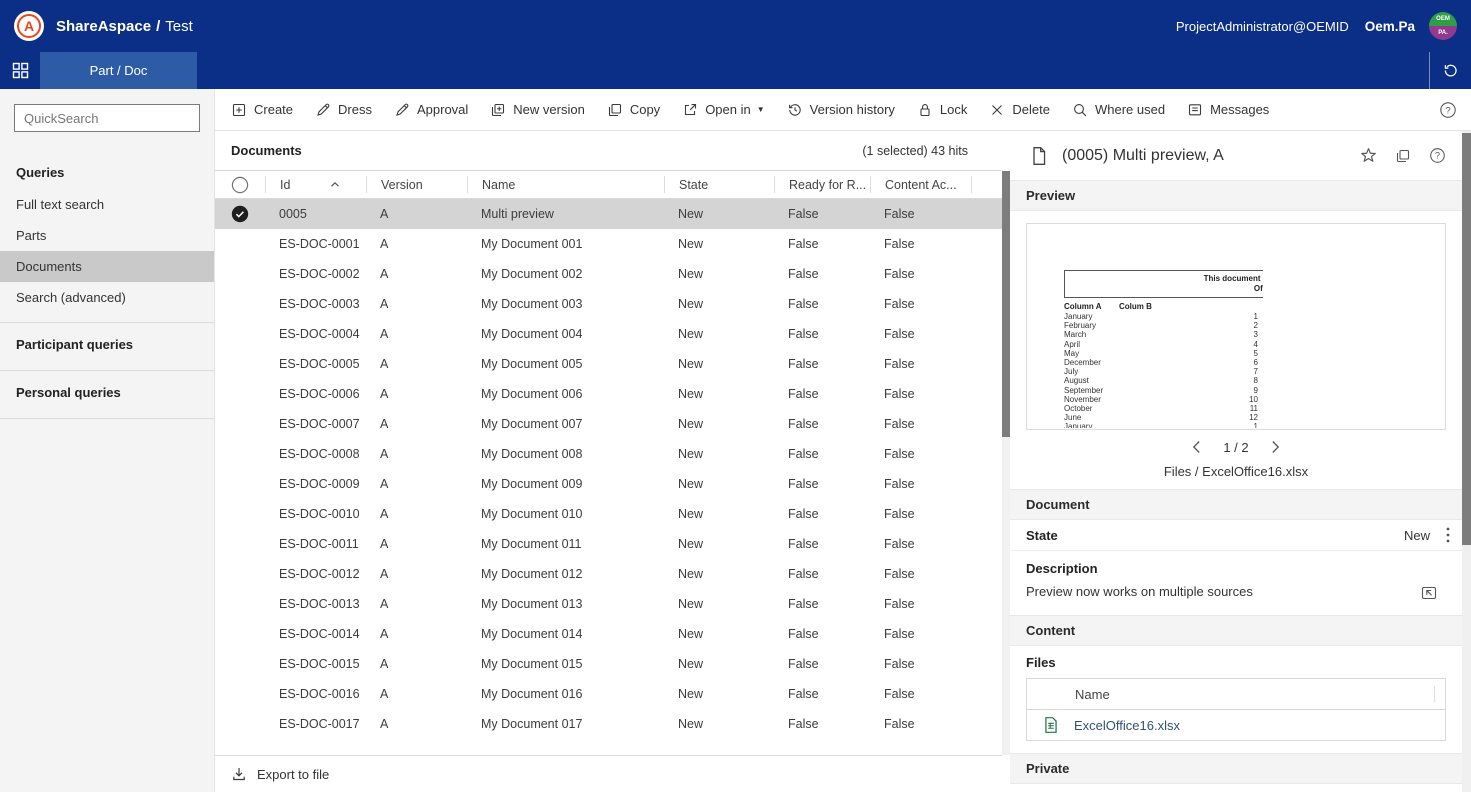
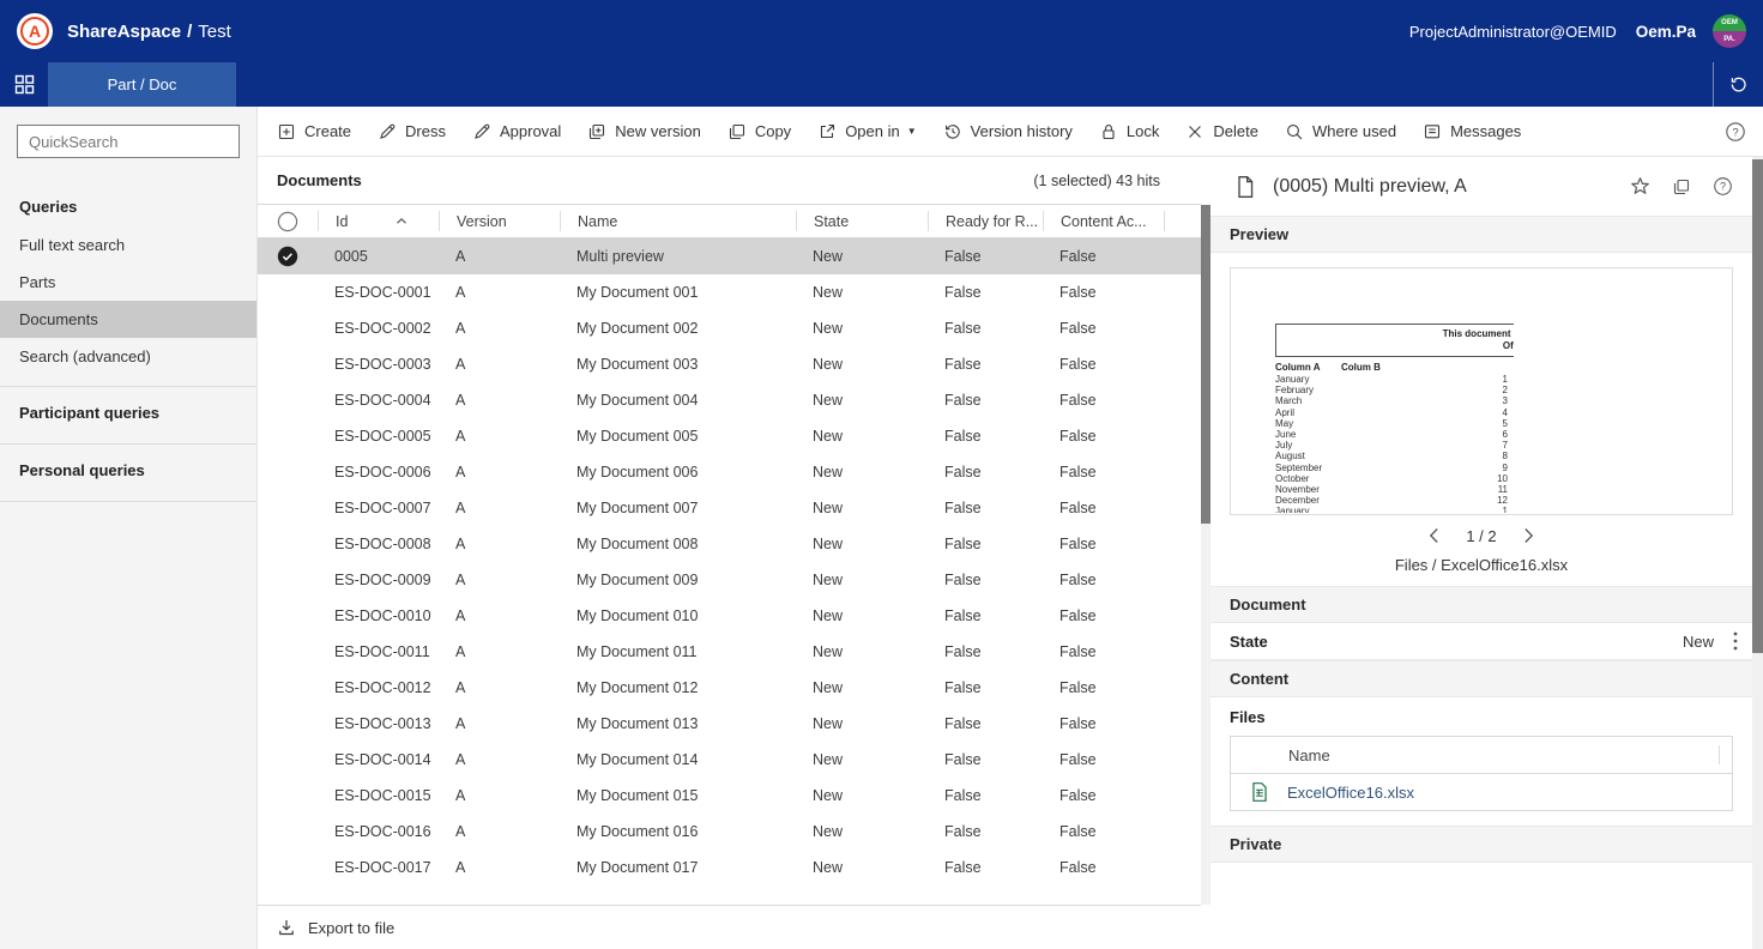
  A
  ShareAspace / Test
  ProjectAdministrator@OEMID
  Oem.Pa
  Part / Doc
  QuickSearch
  Queries
  Full text search
  Parts
  Documents
  Search (advanced)
  Participant queries
  Personal queries
  Create
  Dress
  Approval
  New version
  Copy
  Open in
  ▼
  Version history
  Lock
  Delete
  Where used
  Messages
  ?
  Documents
  (1 selected) 43 hits
  Id
  Version
  Name
  State
  Ready for R...
  Content Ac...
  0005
  A
  Multi preview
  New
  False
  False
  ES-DOC-0001
  A
  My Document 001
  New
  False
  False
  ES-DOC-0002
  A
  My Document 002
  New
  False
  False
  ES-DOC-0003
  A
  My Document 003
  New
  False
  False
  ES-DOC-0004
  A
  My Document 004
  New
  False
  False
  ES-DOC-0005
  A
  My Document 005
  New
  False
  False
  ES-DOC-0006
  A
  My Document 006
  New
  False
  False
  ES-DOC-0007
  A
  My Document 007
  New
  False
  False
  ES-DOC-0008
  A
  My Document 008
  New
  False
  False
  ES-DOC-0009
  A
  My Document 009
  New
  False
  False
  ES-DOC-0010
  A
  My Document 010
  New
  False
  False
  ES-DOC-0011
  A
  My Document 011
  New
  False
  False
  ES-DOC-0012
  A
  My Document 012
  New
  False
  False
  ES-DOC-0013
  A
  My Document 013
  New
  False
  False
  ES-DOC-0014
  A
  My Document 014
  New
  False
  False
  ES-DOC-0015
  A
  My Document 015
  New
  False
  False
  ES-DOC-0016
  A
  My Document 016
  New
  False
  False
  ES-DOC-0017
  A
  My Document 017
  New
  False
  False
  Export to file
  (0005) Multi preview, A
  ?
  Preview
  Column A
  Colum B
  January
  1
  February
  2
  March
  3
  April
  4
  May
  5
- December
+ June
  6
  July
  7
  August
  8
  September
  9
- November
+ October
  10
- October
+ November
  11
- June
+ December
  12
  January
  1
  1 / 2
  Files / ExcelOffice16.xlsx
  Document
  State
  New
- Description
- Preview now works on multiple sources
  Content
  Files
  Name
  ExcelOffice16.xlsx
  Private
